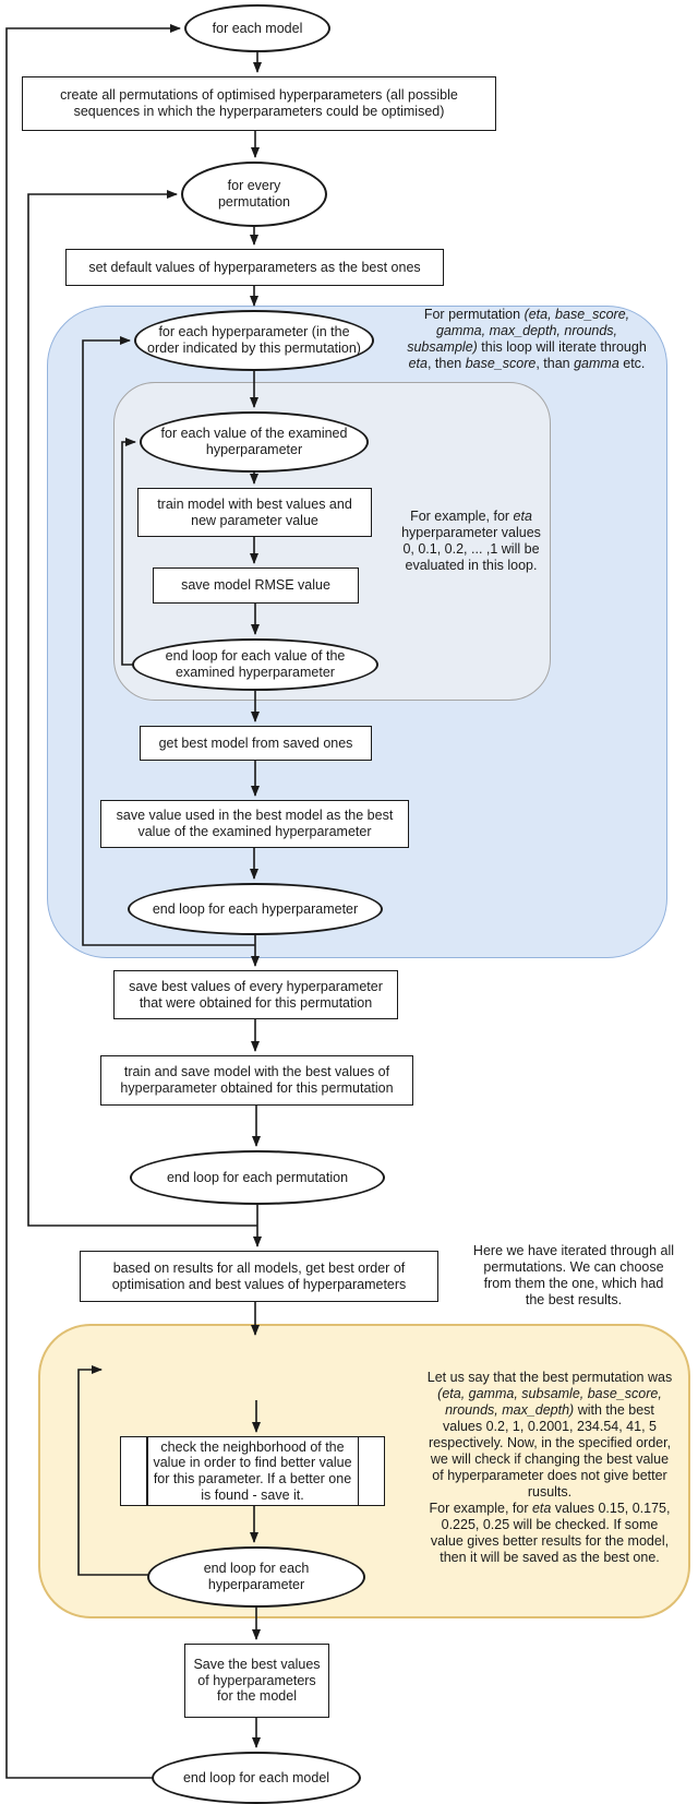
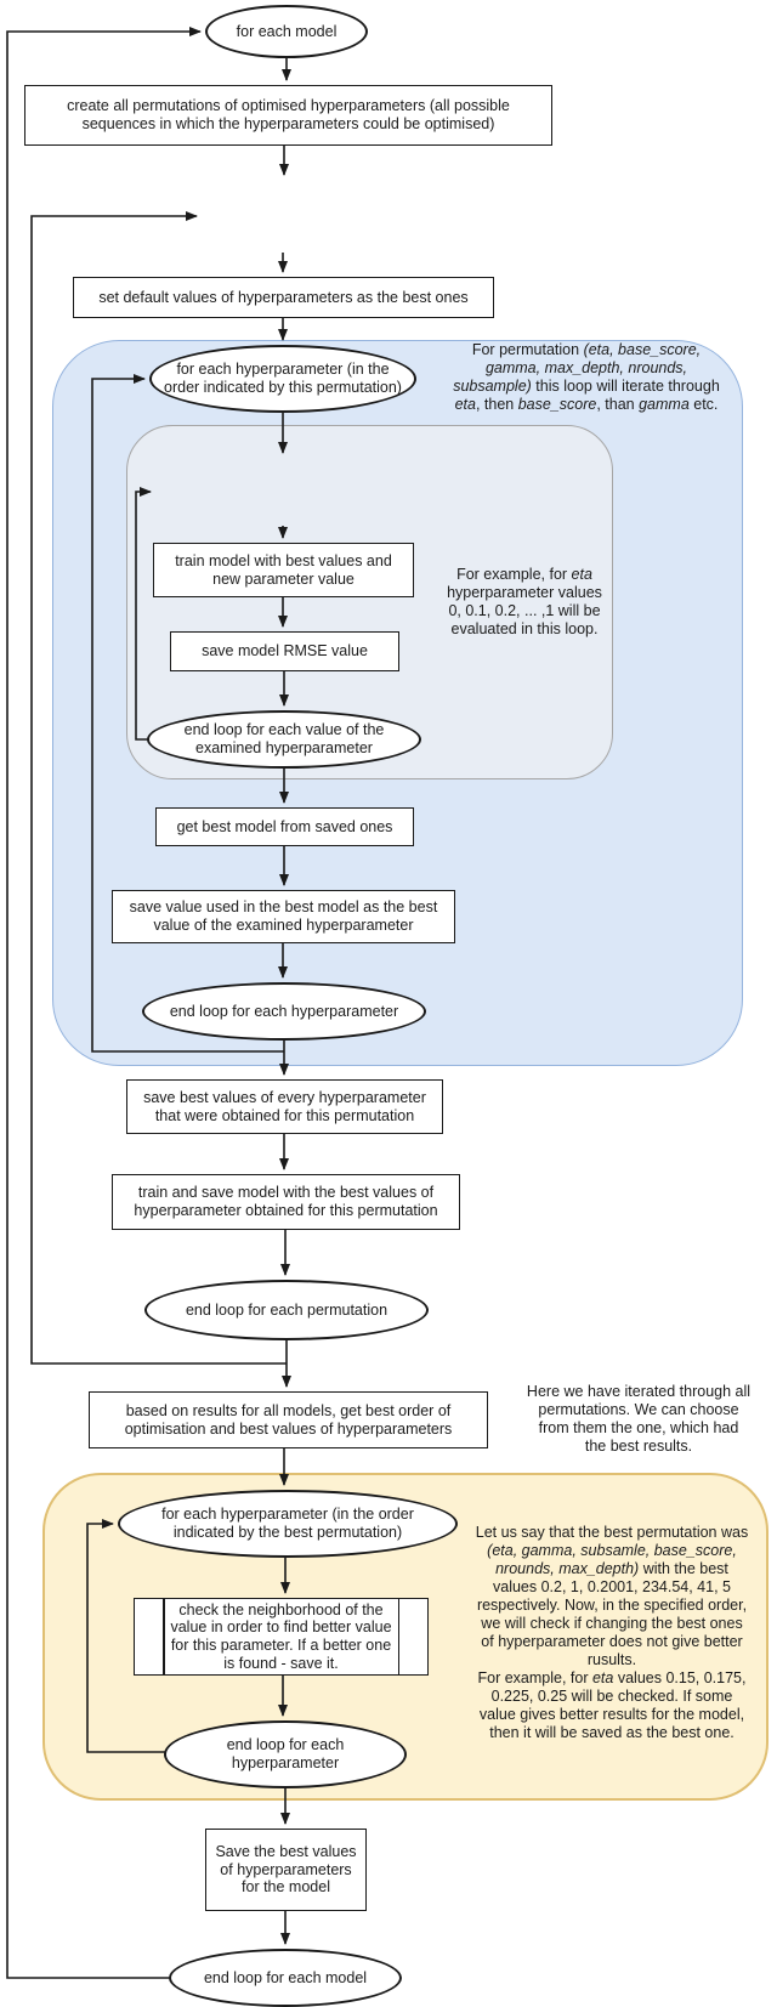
  for each model
  create all permutations of optimised hyperparameters (all possible sequences in which the hyperparameters could be optimised)
- for every permutation
  set default values of hyperparameters as the best ones
  for each hyperparameter (in the order indicated by this permutation)
- for each value of the examined hyperparameter
  train model with best values and new parameter value
  save model RMSE value
  end loop for each value of the examined hyperparameter
  get best model from saved ones
  save value used in the best model as the best value of the examined hyperparameter
  end loop for each hyperparameter
  save best values of every hyperparameter that were obtained for this permutation
  train and save model with the best values of hyperparameter obtained for this permutation
  end loop for each permutation
  based on results for all models, get best order of optimisation and best values of hyperparameters
+ for each hyperparameter (in the order indicated by the best permutation)
  check the neighborhood of the value in order to find better value for this parameter. If a better one is found - save it.
  end loop for each hyperparameter
  Save the best values of hyperparameters for the model
  end loop for each model
  For permutation (eta, base_score,
  gamma, max_depth, nrounds,
  subsample) this loop will iterate through
  eta, then base_score, than gamma etc.
  For example, for eta
  hyperparameter values
  0, 0.1, 0.2, ... ,1 will be
  evaluated in this loop.
  Here we have iterated through all
  permutations. We can choose
  from them the one, which had
  the best results.
  Let us say that the best permutation was
  (eta, gamma, subsamle, base_score,
  nrounds, max_depth) with the best
  values 0.2, 1, 0.2001, 234.54, 41, 5
  respectively. Now, in the specified order,
- we will check if changing the best value
+ we will check if changing the best ones
  of hyperparameter does not give better
  rusults.
  For example, for eta values 0.15, 0.175,
  0.225, 0.25 will be checked. If some
  value gives better results for the model,
  then it will be saved as the best one.
